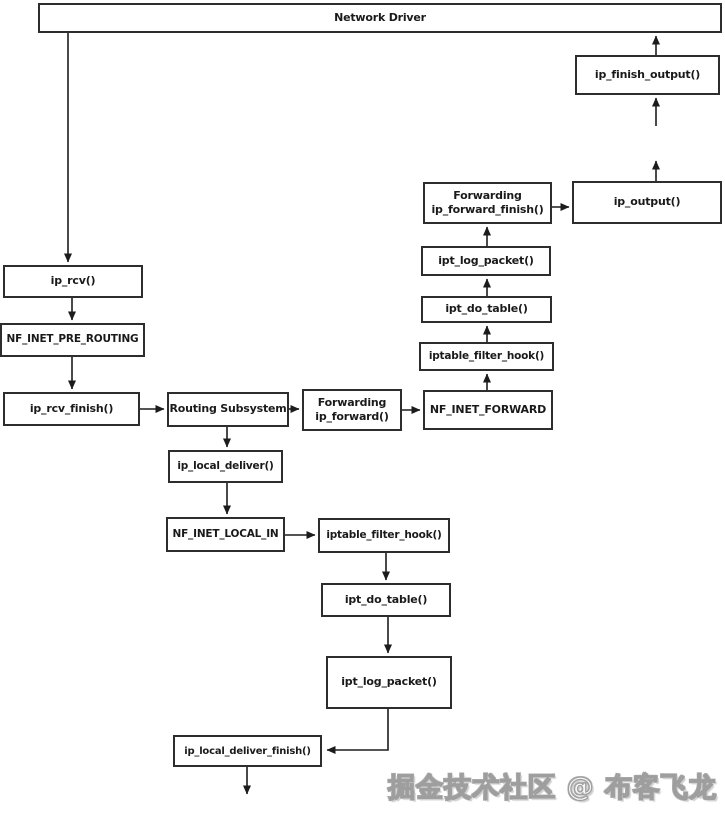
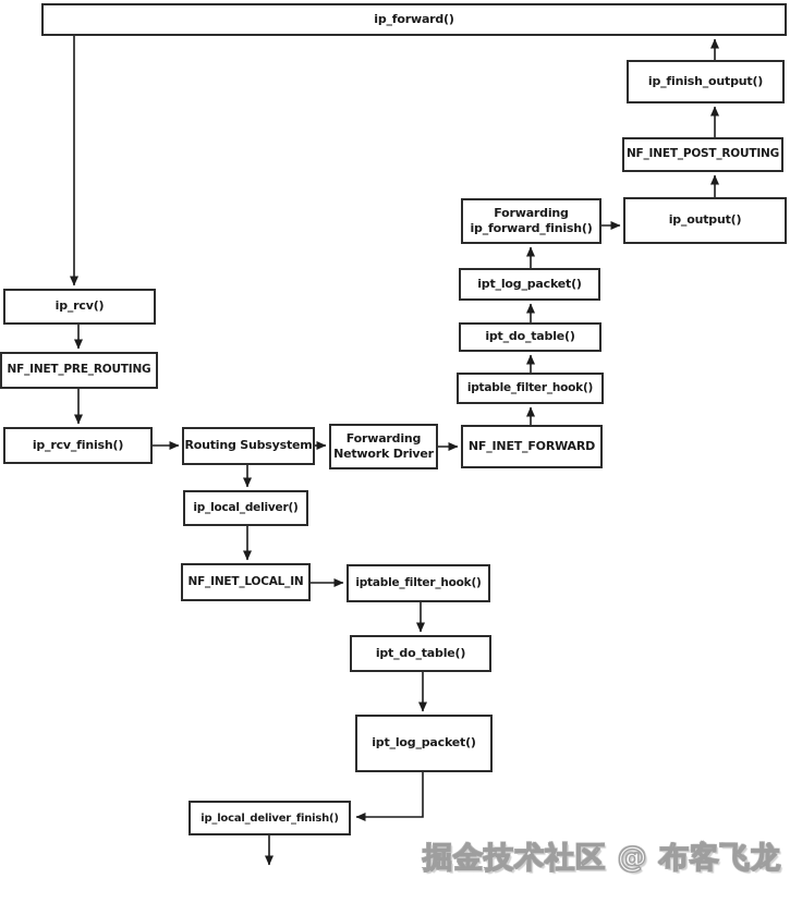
  掘金技术社区 @ 布客飞龙
- Network Driver
+ ip_forward()
  ip_finish_output()
+ NF_INET_POST_ROUTING
  Forwarding
  ip_forward_finish()
  ip_output()
  ipt_log_packet()
  ipt_do_table()
  iptable_filter_hook()
  NF_INET_FORWARD
  ip_rcv()
  NF_INET_PRE_ROUTING
  ip_rcv_finish()
  Routing Subsystem
  Forwarding
- ip_forward()
+ Network Driver
  ip_local_deliver()
  NF_INET_LOCAL_IN
  iptable_filter_hook()
  ipt_do_table()
  ipt_log_packet()
  ip_local_deliver_finish()
